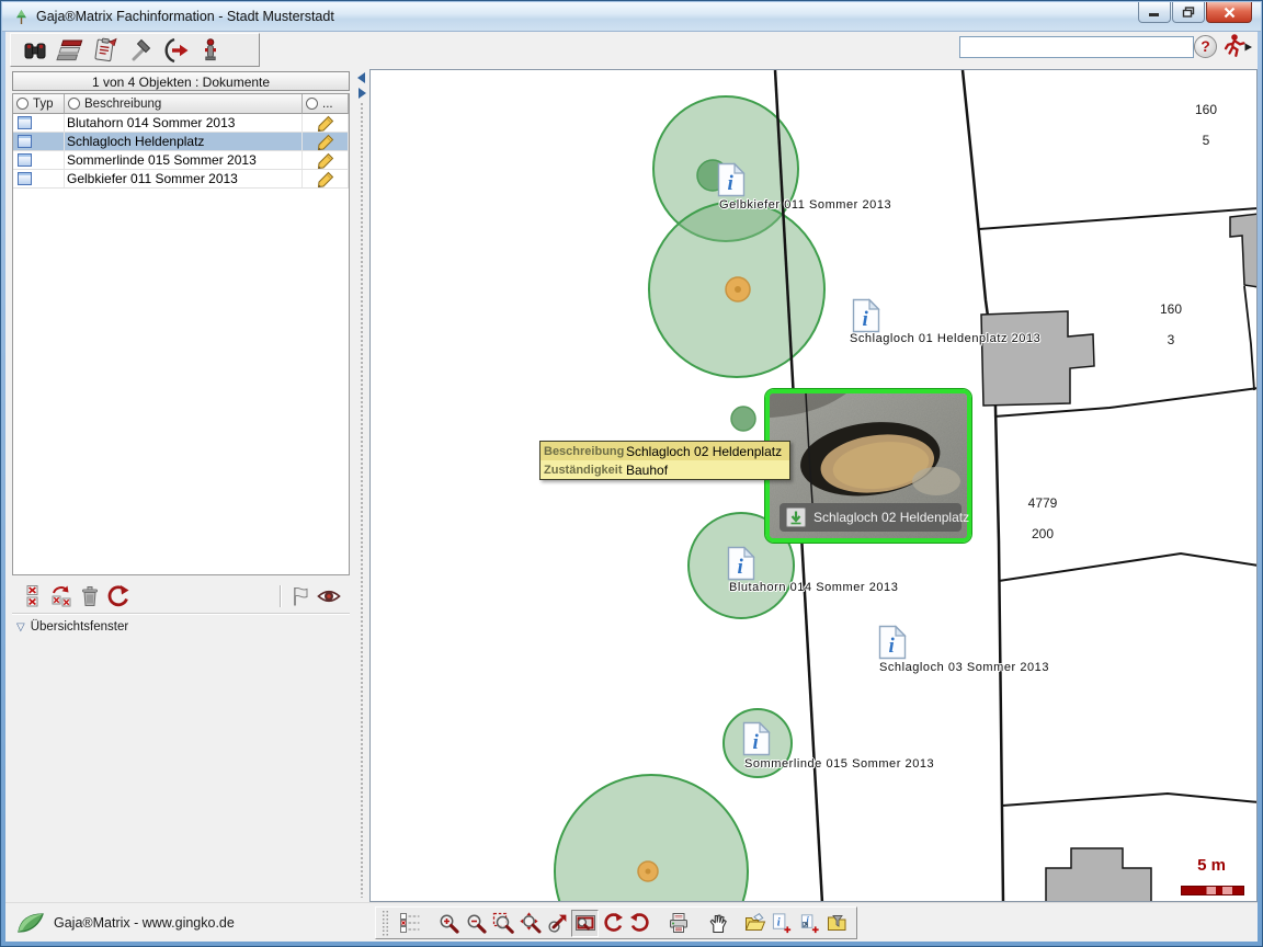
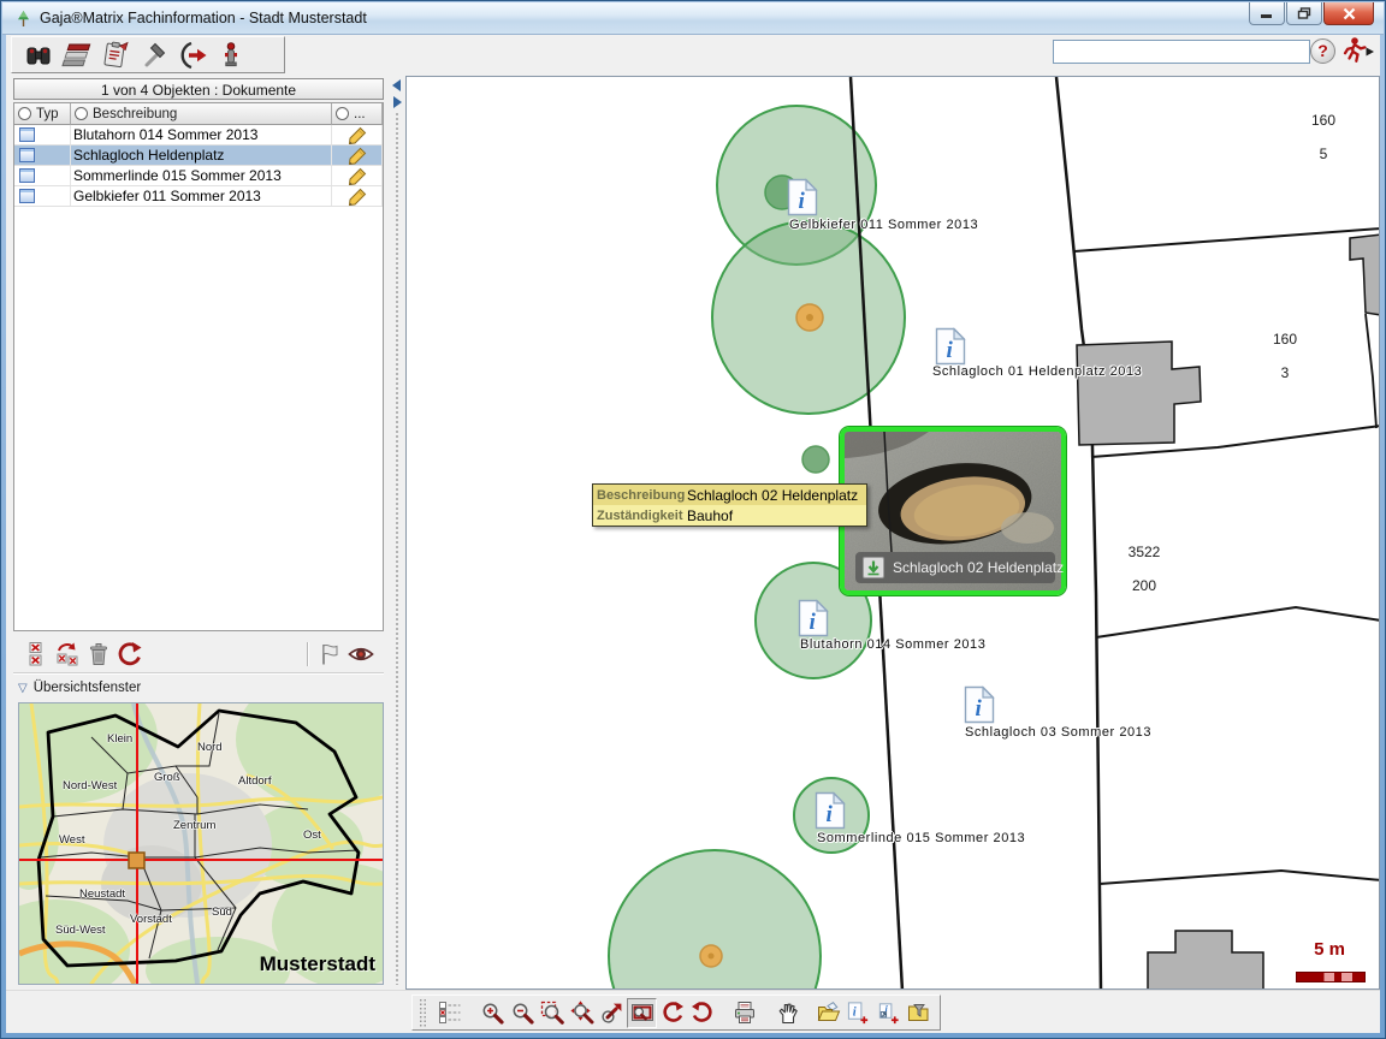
  Gaja®Matrix Fachinformation - Stadt Musterstadt
  ?
  1 von 4 Objekten : Dokumente
  Typ
  Beschreibung
  ...
  Blutahorn 014 Sommer 2013
  Schlagloch Heldenplatz
  Sommerlinde 015 Sommer 2013
  Gelbkiefer 011 Sommer 2013
  ▽
  Übersichtsfenster
+ Klein
+ Nord
+ Nord-West
+ Groß
+ Altdorf
+ West
+ Zentrum
+ Ost
+ Neustadt
+ Süd
+ Vorstadt
+ Süd-West
+ Musterstadt
  160
  5
  160
  3
- 4779
+ 3522
  200
  i
  Gelbkiefer 011 Sommer 2013
  i
  Schlagloch 01 Heldenplatz 2013
  i
  Blutahorn 014 Sommer 2013
  i
  Schlagloch 03 Sommer 2013
  i
  Sommerlinde 015 Sommer 2013
  Schlagloch 02 Heldenplatz
  Beschreibung
  Schlagloch 02 Heldenplatz
  Zuständigkeit
  Bauhof
  5 m
- Gaja®Matrix - www.gingko.de
  i
  i
